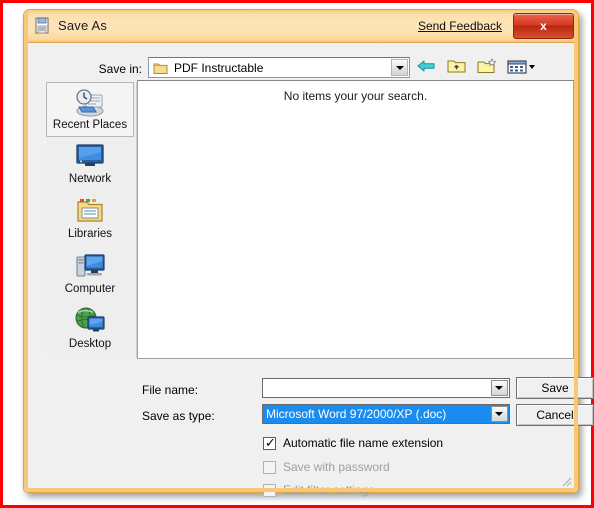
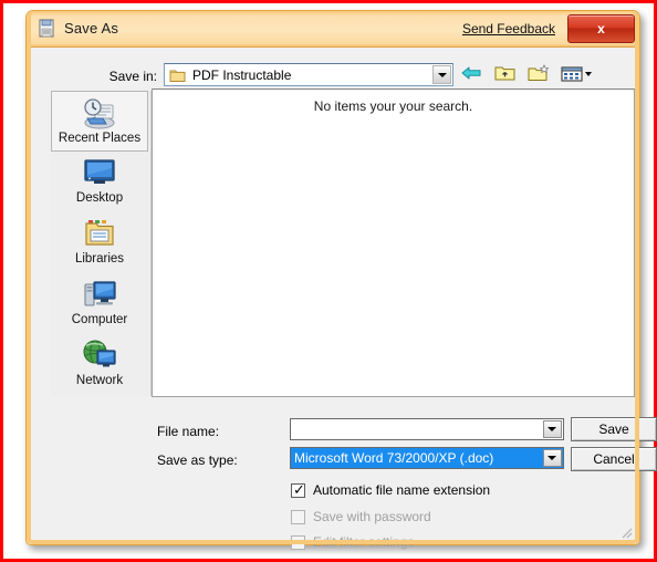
  Save As
  Send Feedback
  x
  Save in:
  PDF Instructable
  Recent Places
- Network
+ Desktop
  Libraries
  Computer
- Desktop
+ Network
  No items your your search.
  File name:
  Save as type:
- Microsoft Word 97/2000/XP (.doc)
+ Microsoft Word 73/2000/XP (.doc)
  Save
  Cancel
  ✓
  Automatic file name extension
  Save with password
  Edit filter settings
